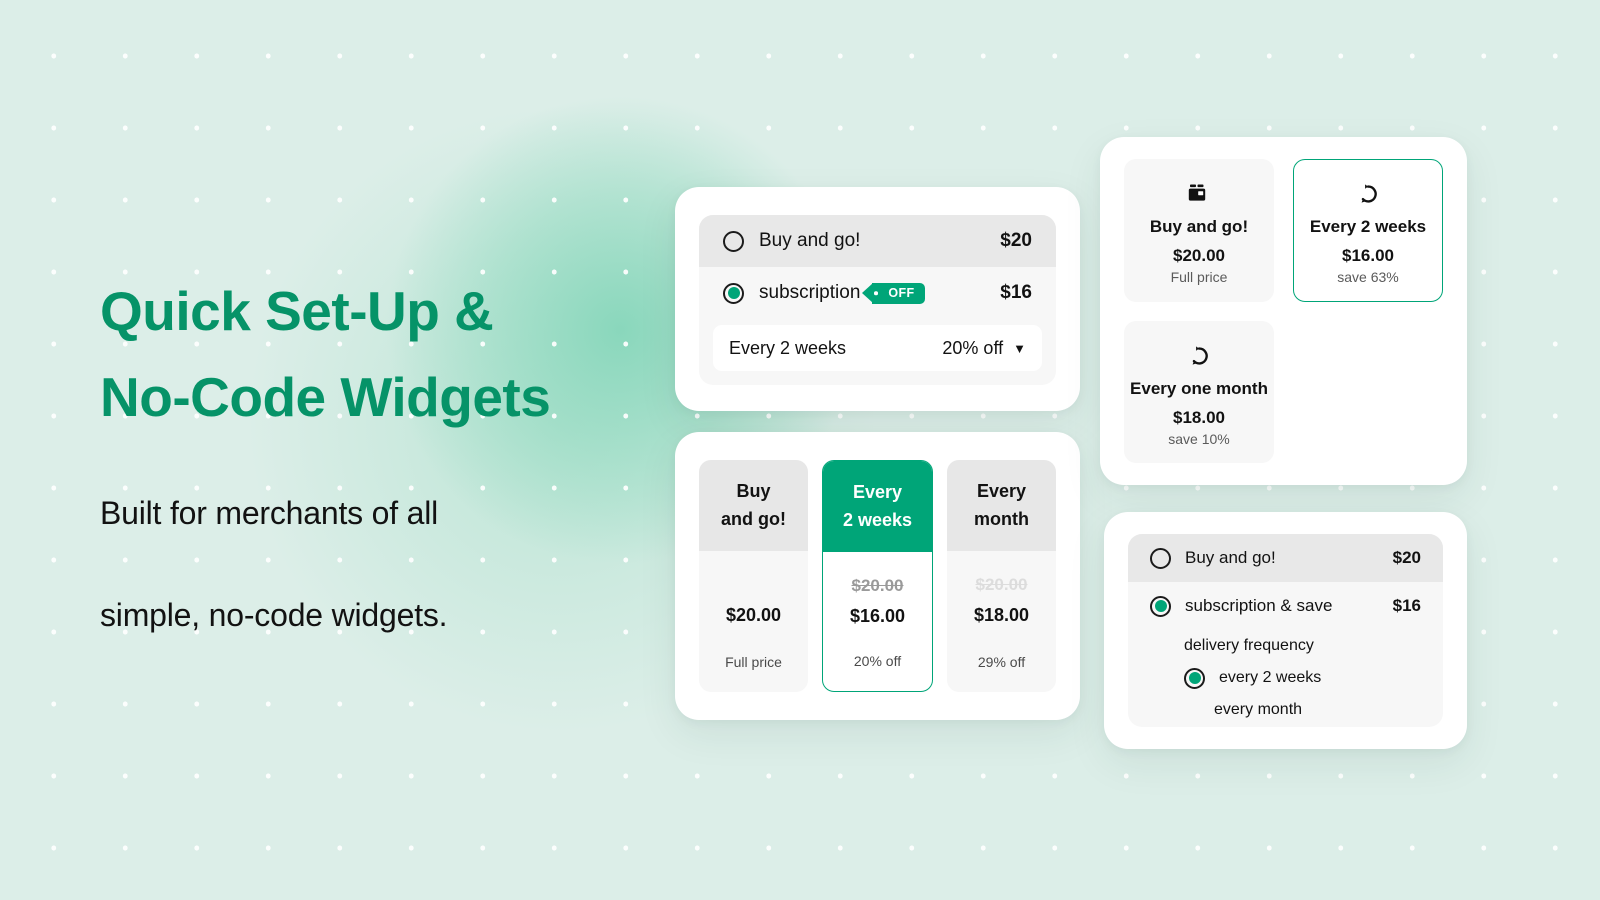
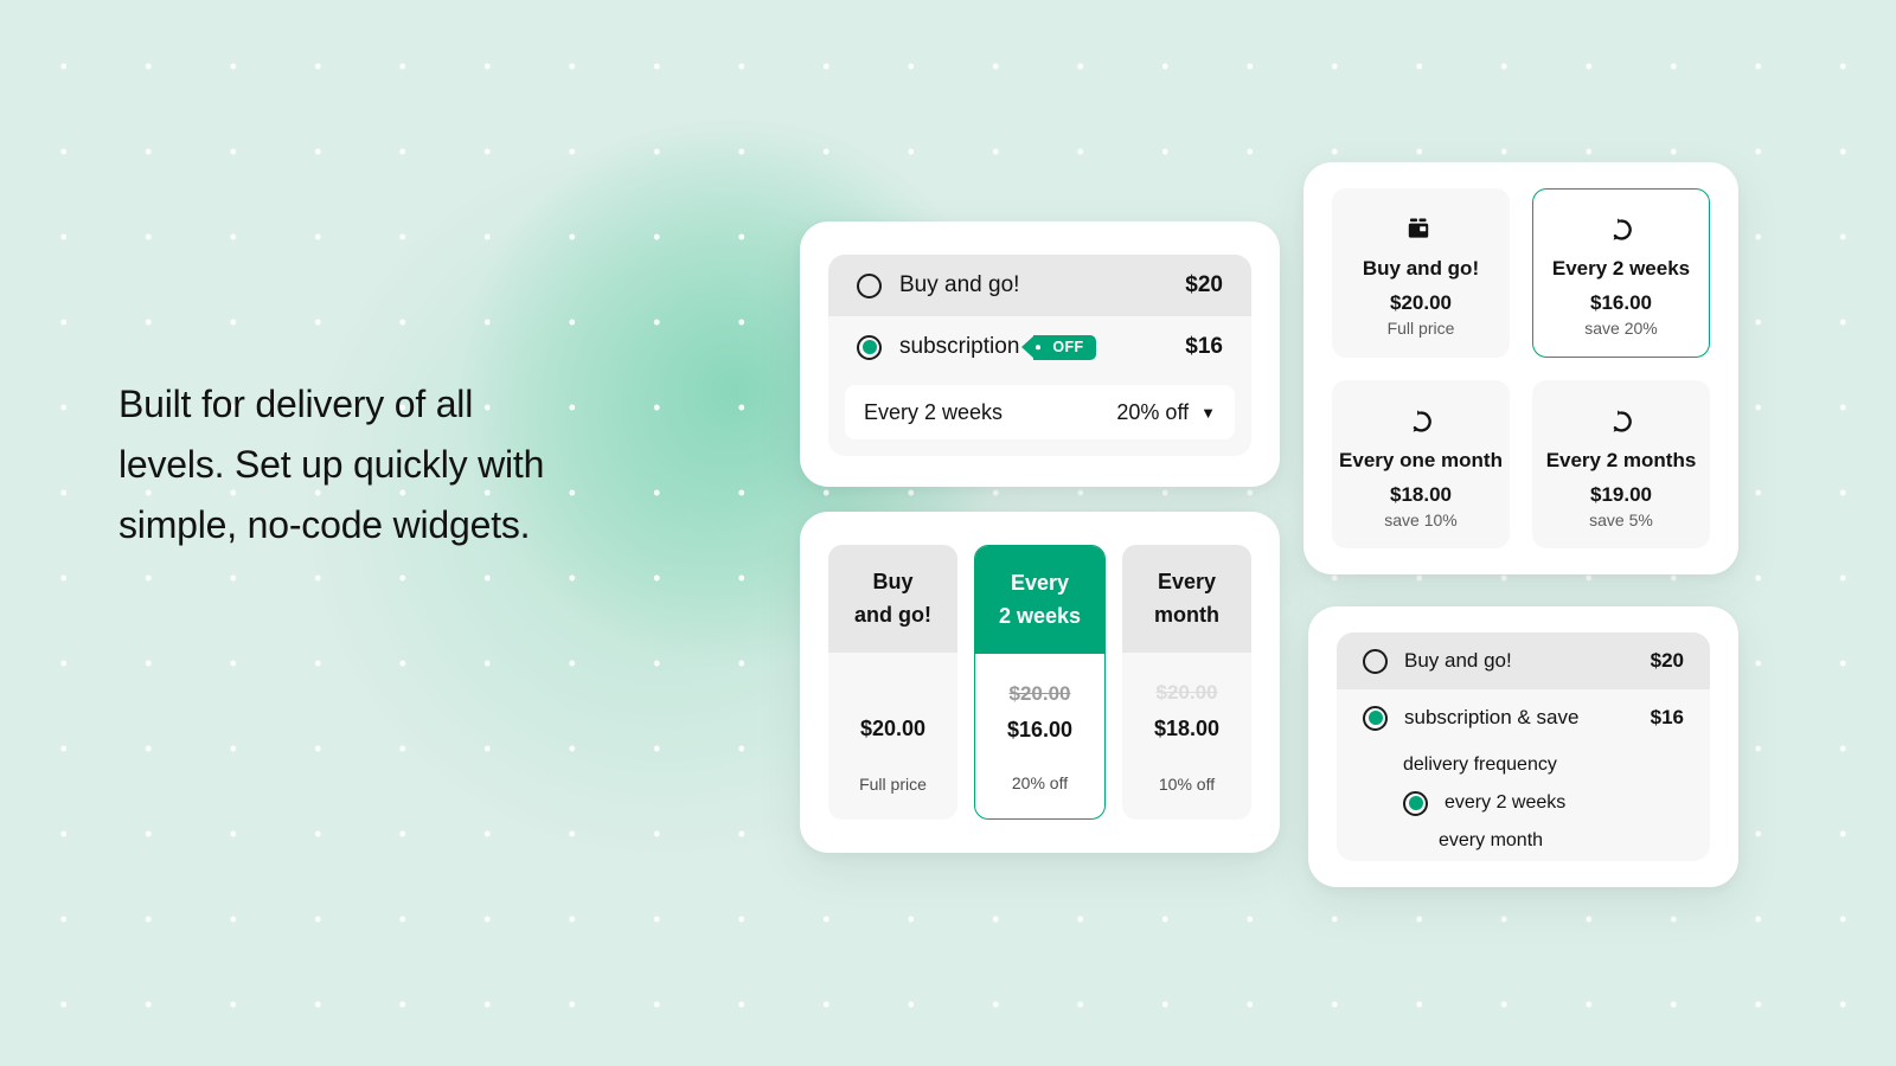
- Quick Set-Up &
- No-Code Widgets
- Built for merchants of all
+ Built for delivery of all
+ levels. Set up quickly with
  simple, no-code widgets.
  Buy and go!
  $20
  subscription
  OFF
  $16
  Every 2 weeks
  20% off
  ▼
  Buy
  and go!
  $20.00
  Full price
  Every
  2 weeks
  $20.00
  $16.00
  20% off
  Every
  month
  $20.00
  $18.00
- 29% off
+ 10% off
  Buy and go!
  $20.00
  Full price
  Every 2 weeks
  $16.00
- save 63%
+ save 20%
  Every one month
  $18.00
  save 10%
+ Every 2 months
+ $19.00
+ save 5%
  Buy and go!
  $20
  subscription & save
  $16
  delivery frequency
  every 2 weeks
  every month
